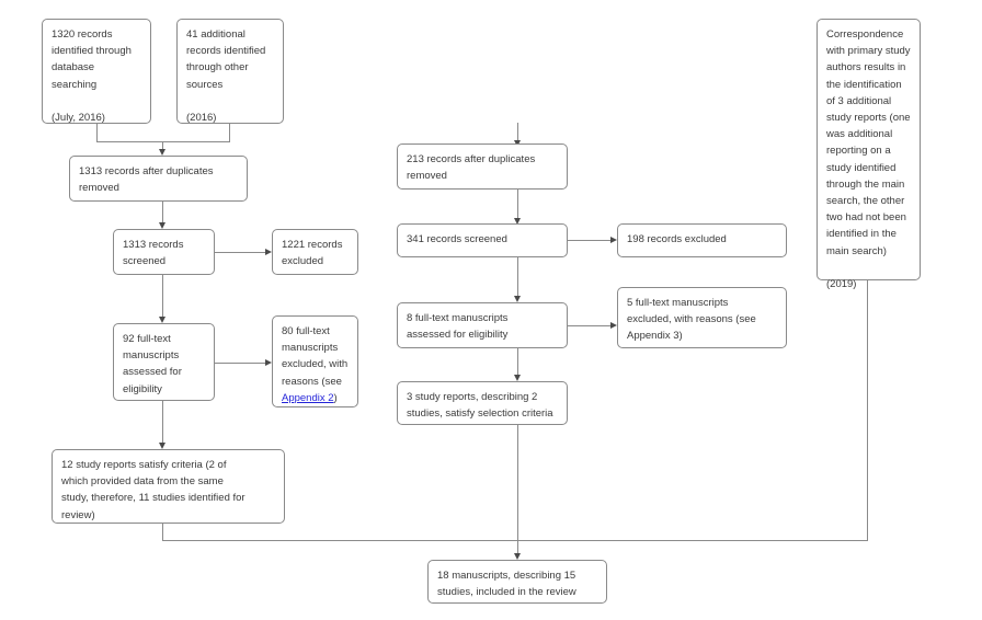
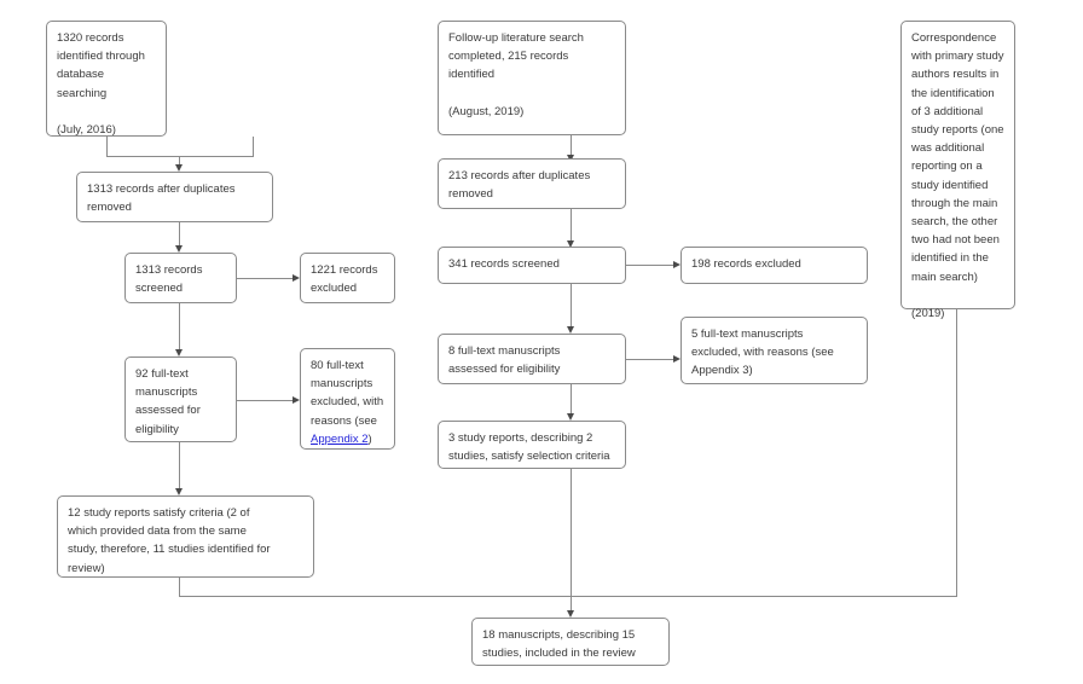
  1320 records
  identified through
  database
  searching
  (July, 2016)
- 41 additional
- records identified
- through other
- sources
- (2016)
  1313 records after duplicates
  removed
  1313 records
  screened
  1221 records
  excluded
  92 full-text
  manuscripts
  assessed for
  eligibility
  80 full-text
  manuscripts
  excluded, with
  reasons (see
  Appendix 2)
  12 study reports satisfy criteria (2 of
  which provided data from the same
  study, therefore, 11 studies identified for
  review)
+ Follow-up literature search
+ completed, 215 records
+ identified
+ (August, 2019)
  213 records after duplicates
  removed
  341 records screened
  198 records excluded
  8 full-text manuscripts
  assessed for eligibility
  5 full-text manuscripts
  excluded, with reasons (see
  Appendix 3)
  3 study reports, describing 2
  studies, satisfy selection criteria
  Correspondence
  with primary study
  authors results in
  the identification
  of 3 additional
  study reports (one
  was additional
  reporting on a
  study identified
  through the main
  search, the other
  two had not been
  identified in the
  main search)
  (2019)
  18 manuscripts, describing 15
  studies, included in the review
